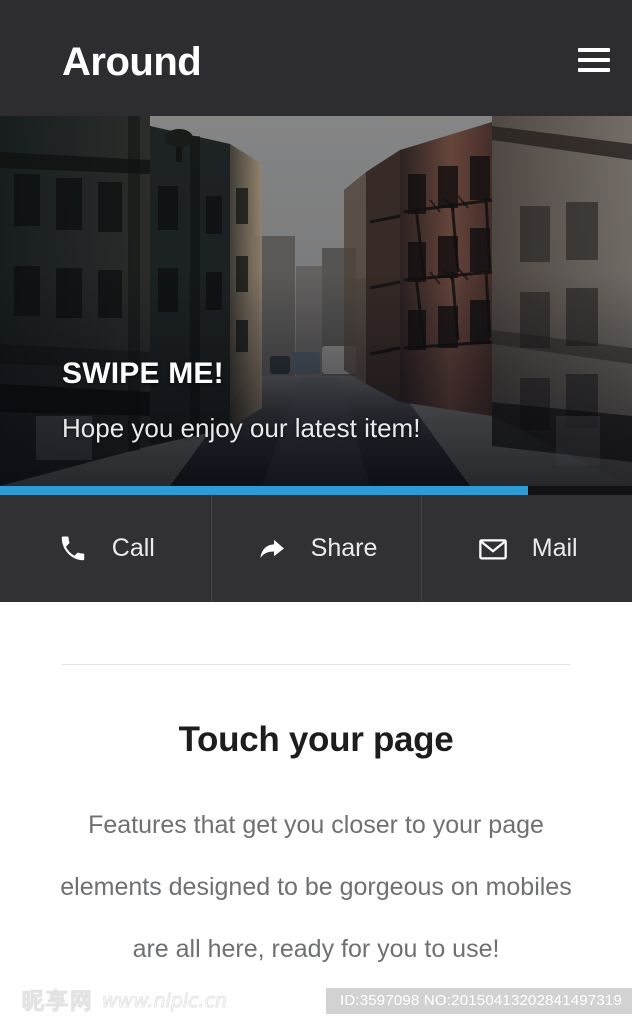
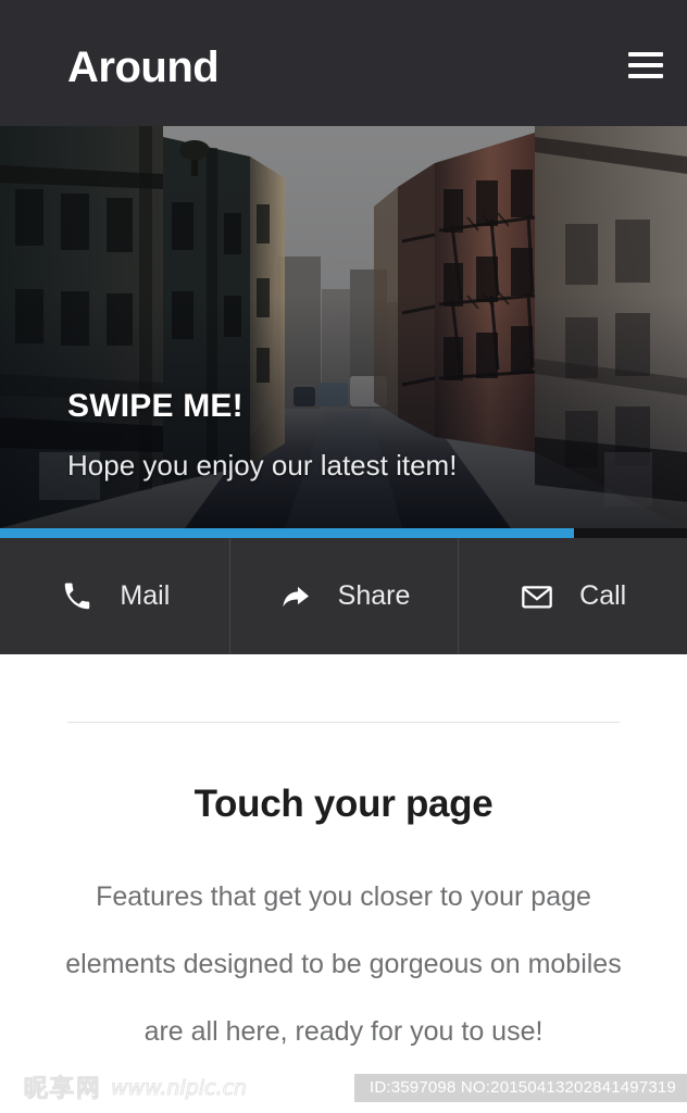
  Around
  SWIPE ME!
  Hope you enjoy our latest item!
- Call
+ Mail
  Share
- Mail
+ Call
  Touch your page
  Features that get you closer to your page elements designed to be gorgeous on mobiles are all here, ready for you to use!
  昵享网
  www.nipic.cn
  ID:3597098 NO:20150413202841497319
